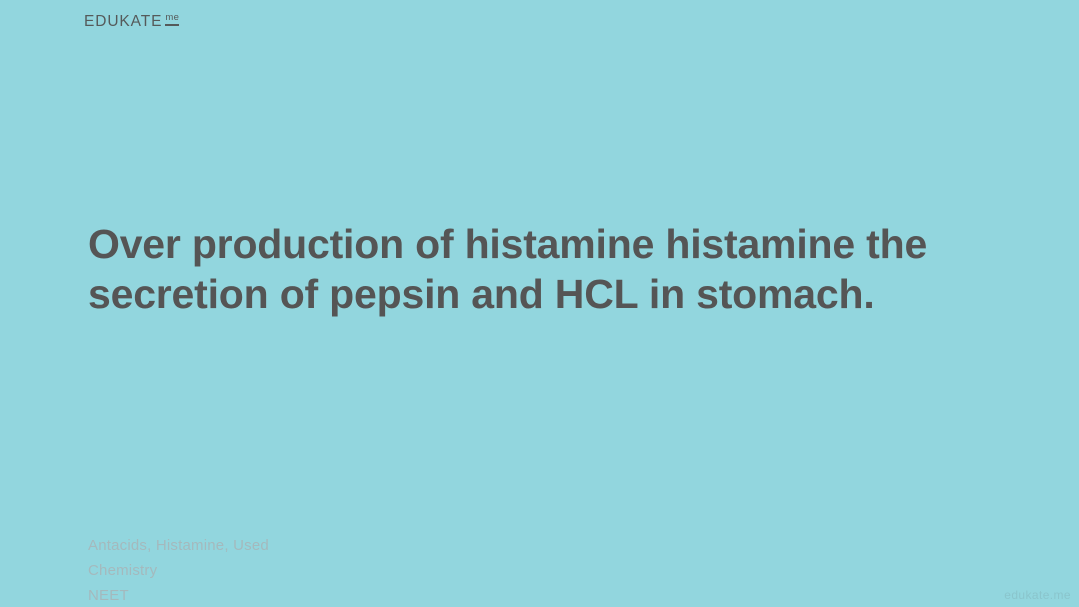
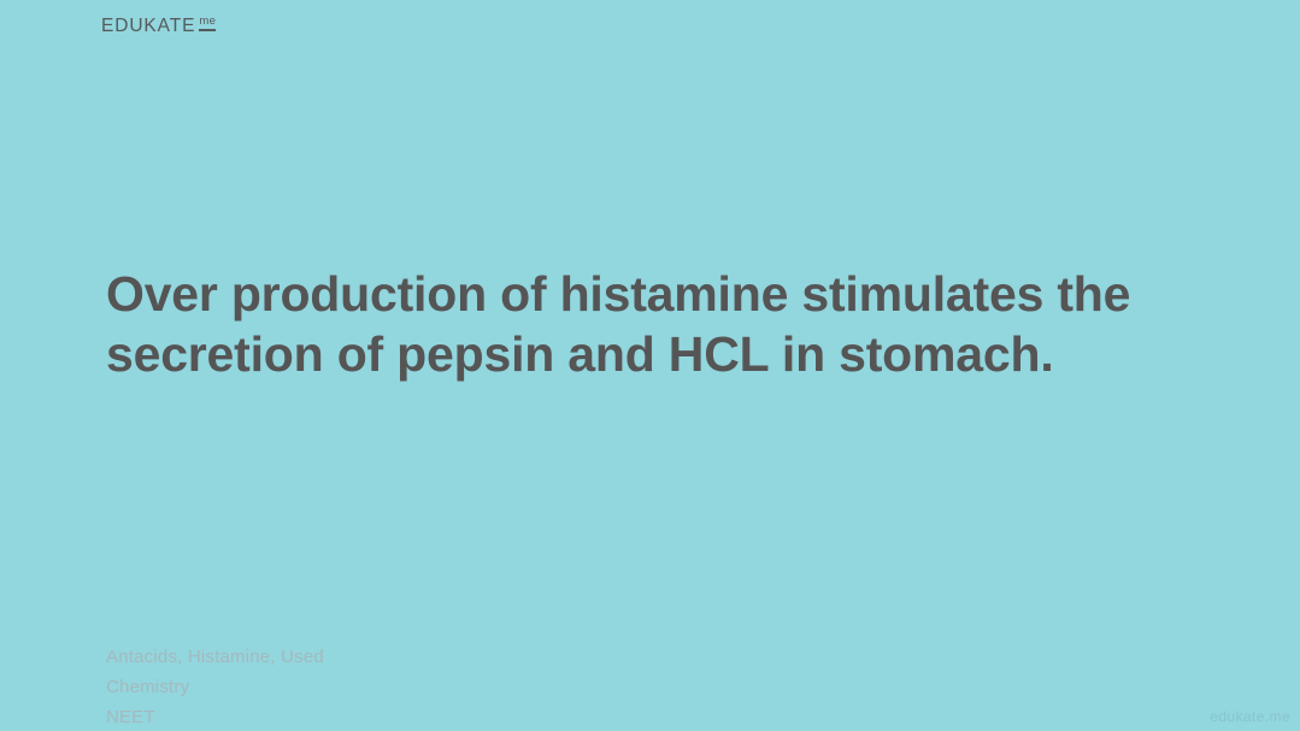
  EDUKATE
  me
- Over production of histamine histamine the secretion of pepsin and HCL in stomach.
+ Over production of histamine stimulates the secretion of pepsin and HCL in stomach.
  Antacids, Histamine, Used
  Chemistry
  NEET
